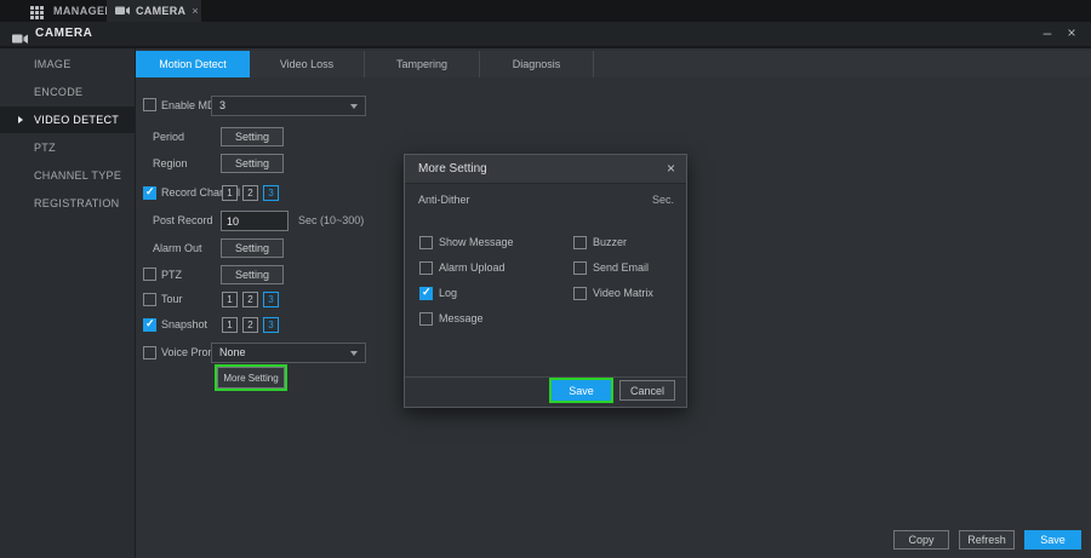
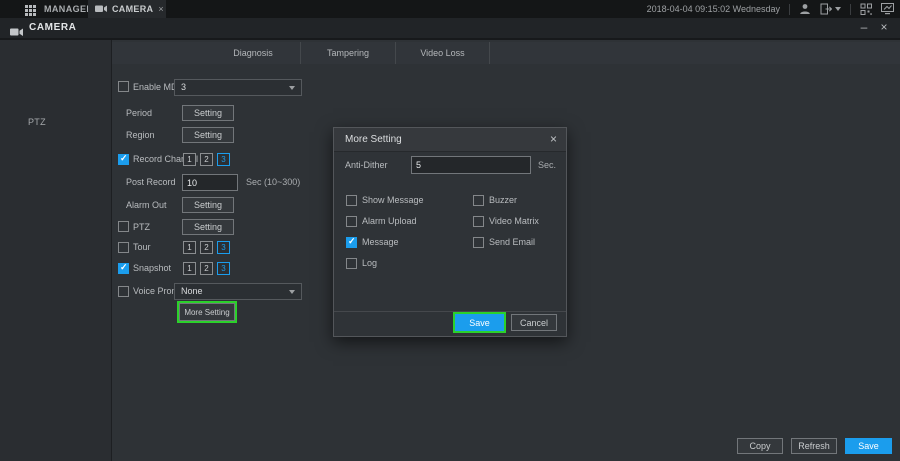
  CAMERA
  ×
+ 2018-04-04 09:15:02 Wednesday
  CAMERA
  –
  ×
- IMAGE
- ENCODE
- VIDEO DETECT
  PTZ
- CHANNEL TYPE
- REGISTRATION
- Motion Detect
- Video Loss
+ Diagnosis
  Tampering
- Diagnosis
+ Video Loss
  Enable M
  3
  Period
  Setting
  Region
  Setting
  Record Chal
  1
  2
  3
  Post Record
  10
  Sec (10~300)
  Alarm Out
  Setting
  PTZ
  Setting
  Tour
  1
  2
  3
  Snapshot
  1
  2
  3
  None
  More Setting
  More Setting
  ×
  Anti-Dither
+ 5
  Sec.
  Show Message
  Buzzer
  Alarm Upload
- Send Email
+ Video Matrix
- Log
+ Message
- Video Matrix
+ Send Email
- Message
+ Log
  Save
  Cancel
  Copy
  Refresh
  Save
